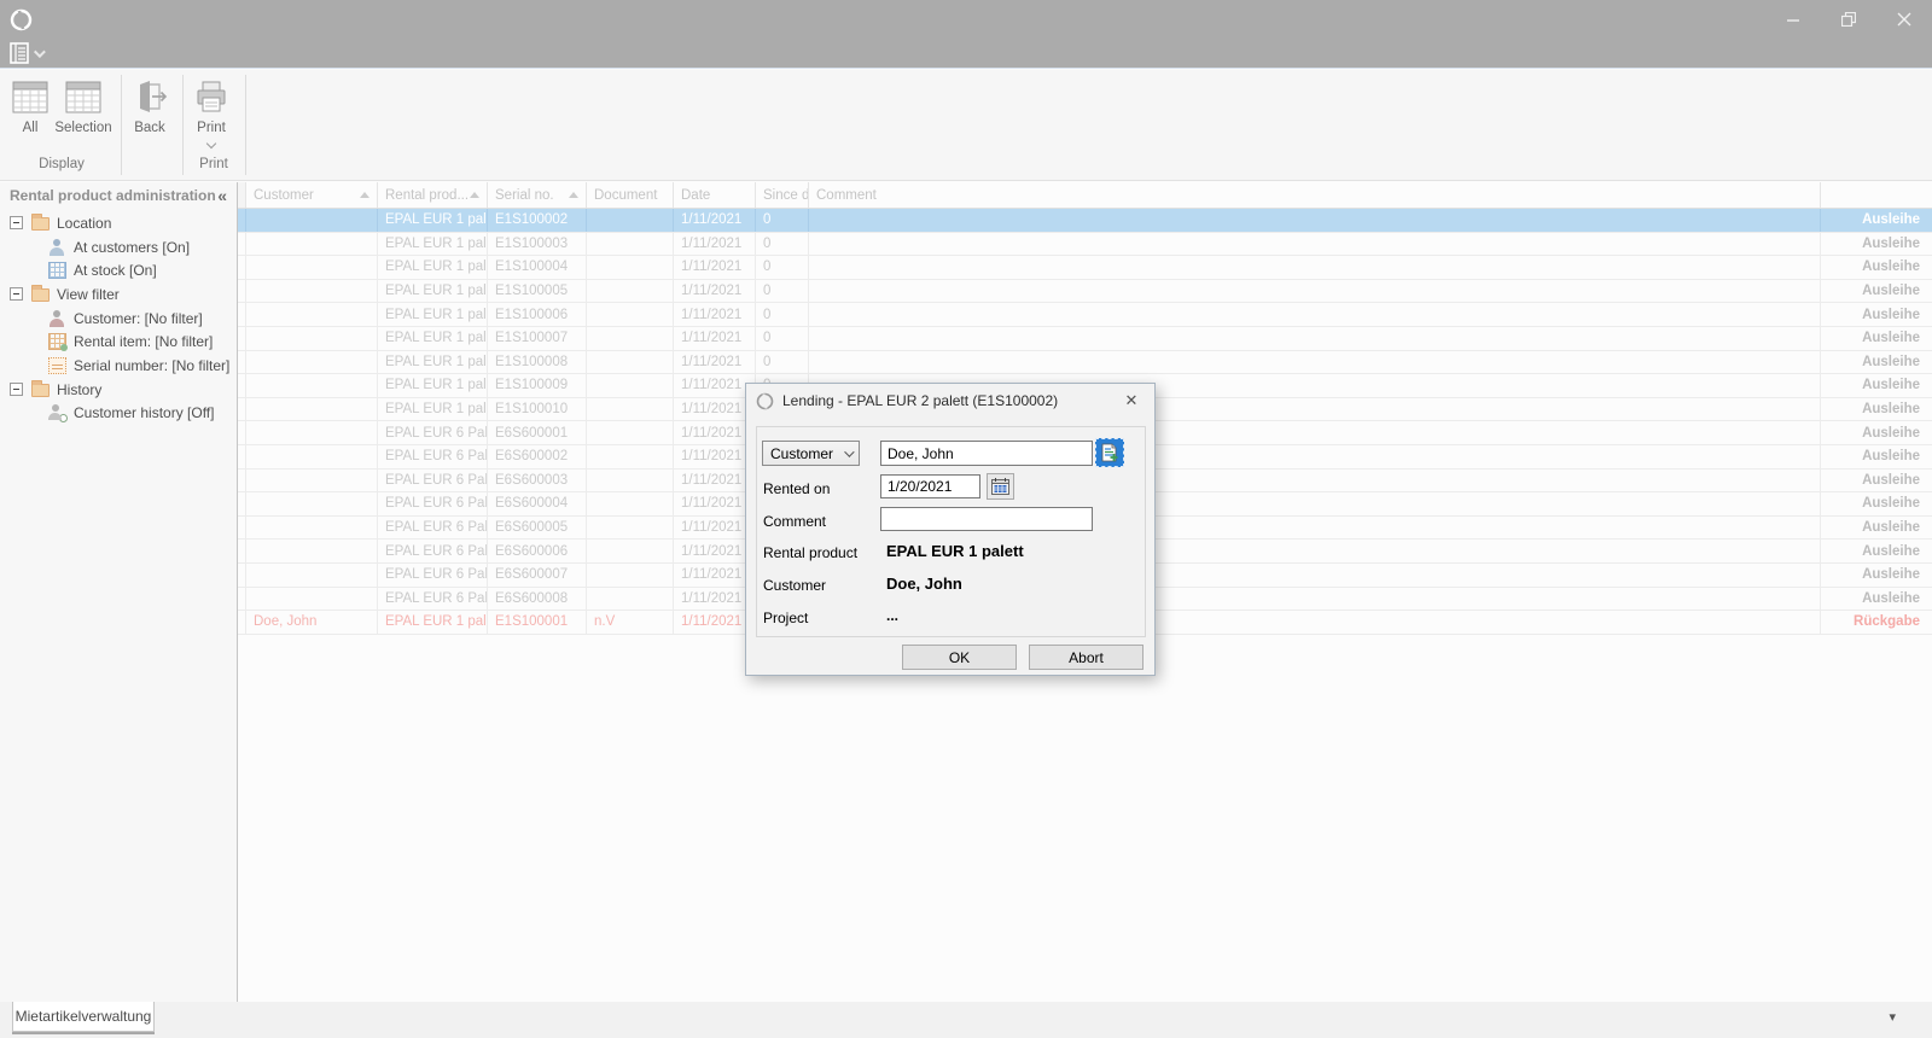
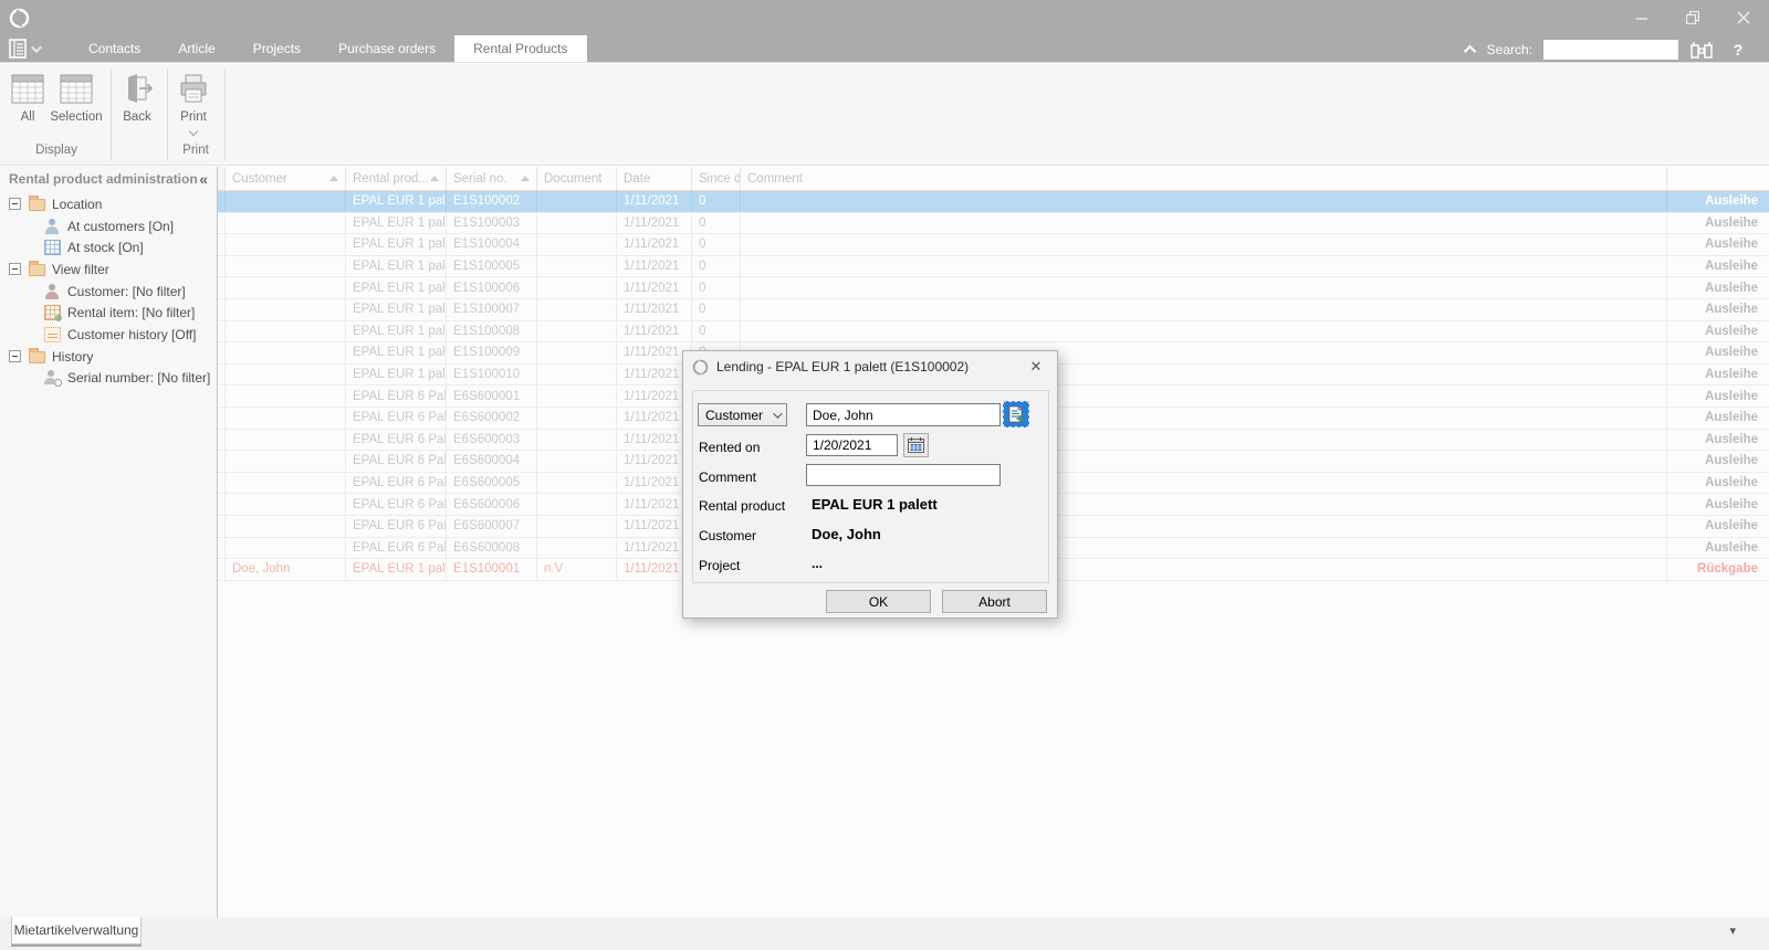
+ Contacts
+ Article
+ Projects
+ Purchase orders
+ Rental Products
+ Search:
+ ?
  All
  Selection
  Back
  Print
  Display
  Print
  Rental product administration
  «
  Location
  At customers [On]
  At stock [On]
  View filter
  Customer: [No filter]
  Rental item: [No filter]
- Serial number: [No filter]
+ Customer history [Off]
  History
- Customer history [Off]
+ Serial number: [No filter]
  Customer
  Rental prod...
  Serial no.
  Document
  Date
  Comment
  EPAL EUR 1 pal
  E1S100002
  1/11/2021
  0
  Ausleihe
  EPAL EUR 1 pal
  E1S100003
  1/11/2021
  0
  Ausleihe
  EPAL EUR 1 pal
  E1S100004
  1/11/2021
  0
  Ausleihe
  EPAL EUR 1 pal
  E1S100005
  1/11/2021
  0
  Ausleihe
  EPAL EUR 1 pal
  E1S100006
  1/11/2021
  0
  Ausleihe
  EPAL EUR 1 pal
  E1S100007
  1/11/2021
  0
  Ausleihe
  EPAL EUR 1 pal
  E1S100008
  1/11/2021
  0
  Ausleihe
  EPAL EUR 1 pal
  E1S100009
  1/11/2021
  Ausleihe
  EPAL EUR 1 pal
  E1S100010
  1/11/2021
  Ausleihe
  EPAL EUR 6 Pal
  E6S600001
  1/11/2021
  Ausleihe
  EPAL EUR 6 Pal
  E6S600002
  1/11/2021
  Ausleihe
  EPAL EUR 6 Pal
  E6S600003
  1/11/2021
  Ausleihe
  EPAL EUR 6 Pal
  E6S600004
  1/11/2021
  Ausleihe
  EPAL EUR 6 Pal
  E6S600005
  1/11/2021
  Ausleihe
  EPAL EUR 6 Pal
  E6S600006
  1/11/2021
  Ausleihe
  EPAL EUR 6 Pal
  E6S600007
  1/11/2021
  Ausleihe
  EPAL EUR 6 Pal
  E6S600008
  1/11/2021
  Ausleihe
  Doe, John
  EPAL EUR 1 pal
  E1S100001
  n.V
  1/11/2021
  Rückgabe
  Mietartikelverwaltung
  ▾
- Lending - EPAL EUR 2 palett (E1S100002)
+ Lending - EPAL EUR 1 palett (E1S100002)
  ✕
  Customer
  Doe, John
  Rented on
  1/20/2021
  Comment
  Rental product
  EPAL EUR 1 palett
  Customer
  Doe, John
  Project
  ...
  OK
  Abort
